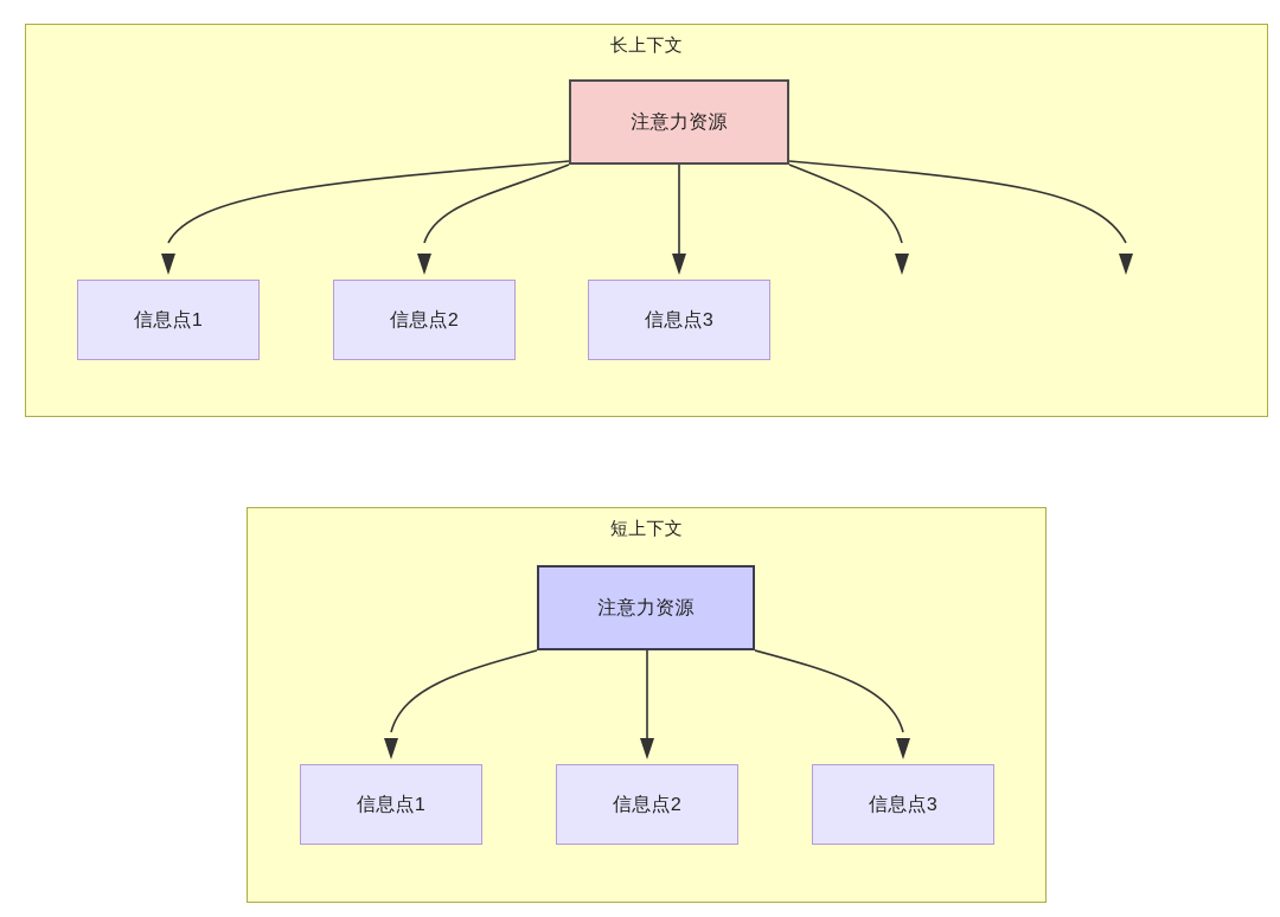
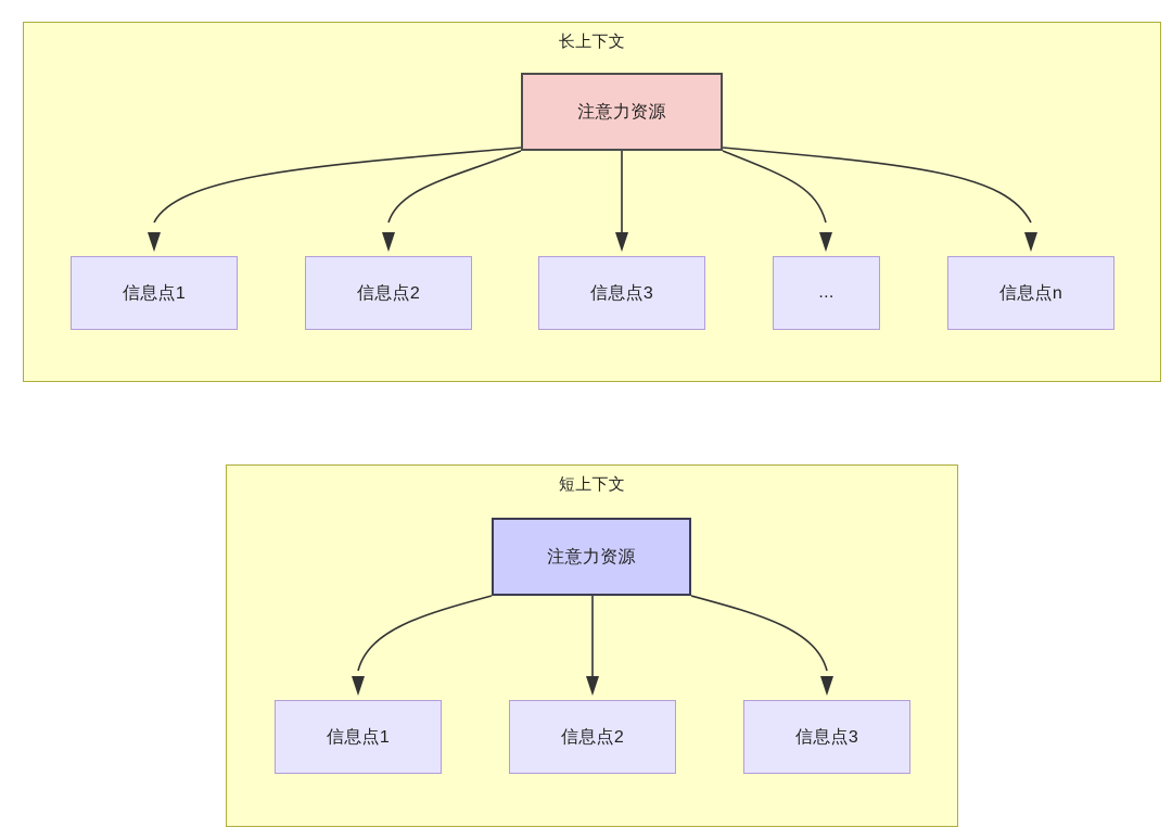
  长上下文
  短上下文
  注意力资源
  信息点1
  信息点2
  信息点3
+ ...
+ 信息点n
  注意力资源
  信息点1
  信息点2
  信息点3
